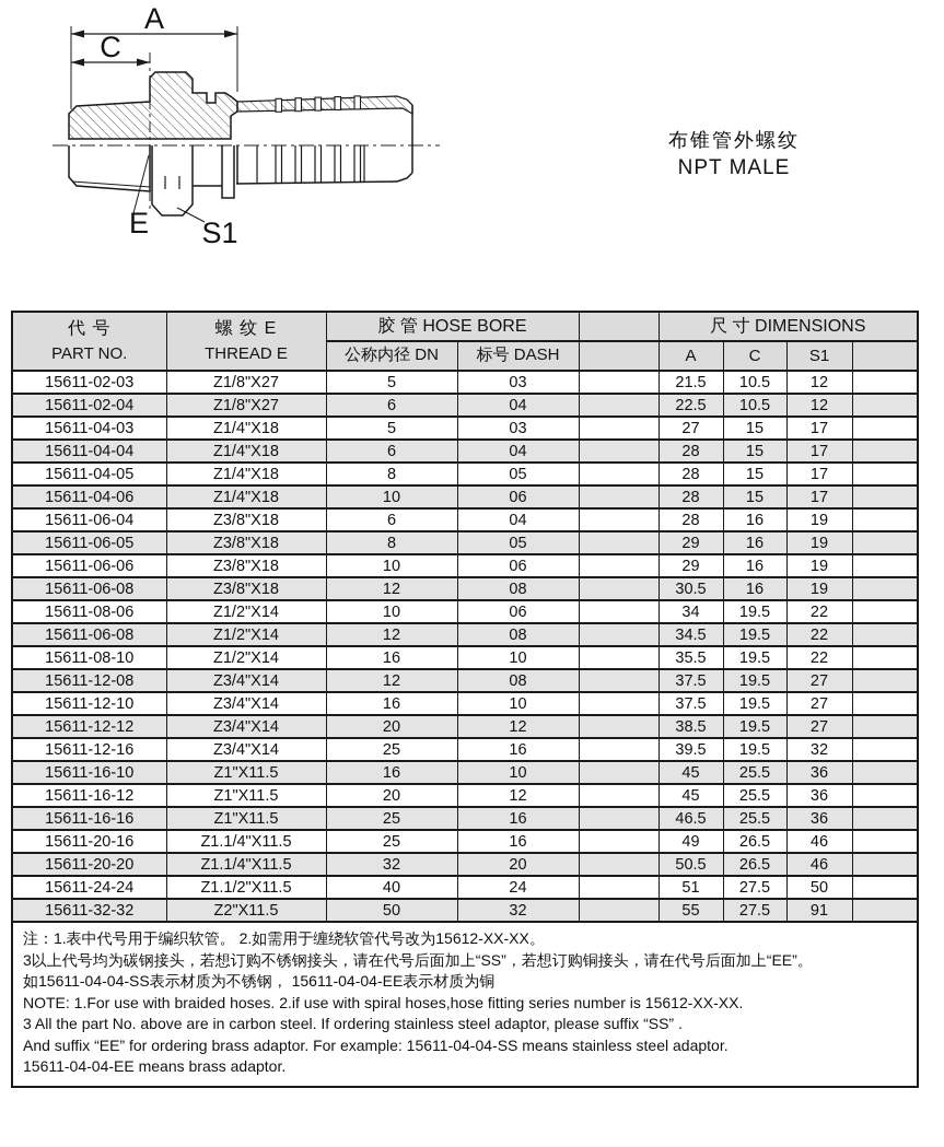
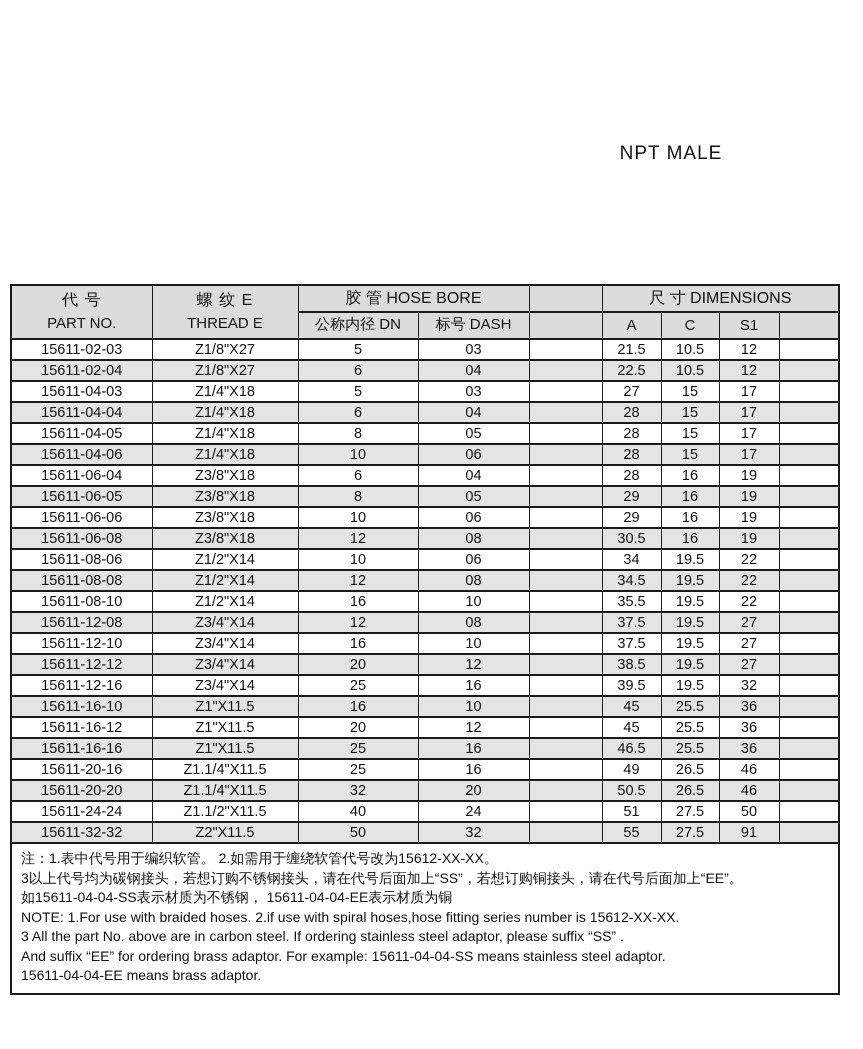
- A
- C
- E
- S1
- 布锥管外螺纹
  NPT MALE
  代 号 PART NO.	螺 纹 E THREAD E	胶 管 HOSE BORE		尺 寸 DIMENSIONS
  公称内径 DN	标号 DASH		A	C	S1
  15611-02-03	Z1/8"X27	5	03		21.5	10.5	12
  15611-02-04	Z1/8"X27	6	04		22.5	10.5	12
  15611-04-03	Z1/4"X18	5	03		27	15	17
  15611-04-04	Z1/4"X18	6	04		28	15	17
  15611-04-05	Z1/4"X18	8	05		28	15	17
  15611-04-06	Z1/4"X18	10	06		28	15	17
  15611-06-04	Z3/8"X18	6	04		28	16	19
  15611-06-05	Z3/8"X18	8	05		29	16	19
  15611-06-06	Z3/8"X18	10	06		29	16	19
  15611-06-08	Z3/8"X18	12	08		30.5	16	19
  15611-08-06	Z1/2"X14	10	06		34	19.5	22
- 15611-06-08	Z1/2"X14	12	08		34.5	19.5	22
+ 15611-08-08	Z1/2"X14	12	08		34.5	19.5	22
  15611-08-10	Z1/2"X14	16	10		35.5	19.5	22
  15611-12-08	Z3/4"X14	12	08		37.5	19.5	27
  15611-12-10	Z3/4"X14	16	10		37.5	19.5	27
  15611-12-12	Z3/4"X14	20	12		38.5	19.5	27
  15611-12-16	Z3/4"X14	25	16		39.5	19.5	32
  15611-16-10	Z1"X11.5	16	10		45	25.5	36
  15611-16-12	Z1"X11.5	20	12		45	25.5	36
  15611-16-16	Z1"X11.5	25	16		46.5	25.5	36
  15611-20-16	Z1.1/4"X11.5	25	16		49	26.5	46
  15611-20-20	Z1.1/4"X11.5	32	20		50.5	26.5	46
  15611-24-24	Z1.1/2"X11.5	40	24		51	27.5	50
  15611-32-32	Z2"X11.5	50	32		55	27.5	91
  注：1.表中代号用于编织软管。 2.如需用于缠绕软管代号改为15612-XX-XX。3以上代号均为碳钢接头，若想订购不锈钢接头，请在代号后面加上“SS”，若想订购铜接头，请在代号后面加上“EE”。如15611-04-04-SS表示材质为不锈钢， 15611-04-04-EE表示材质为铜NOTE: 1.For use with braided hoses. 2.if use with spiral hoses,hose fitting series number is 15612-XX-XX.3 All the part No. above are in carbon steel. If ordering stainless steel adaptor, please suffix “SS” .And suffix “EE” for ordering brass adaptor. For example: 15611-04-04-SS means stainless steel adaptor.15611-04-04-EE means brass adaptor.
